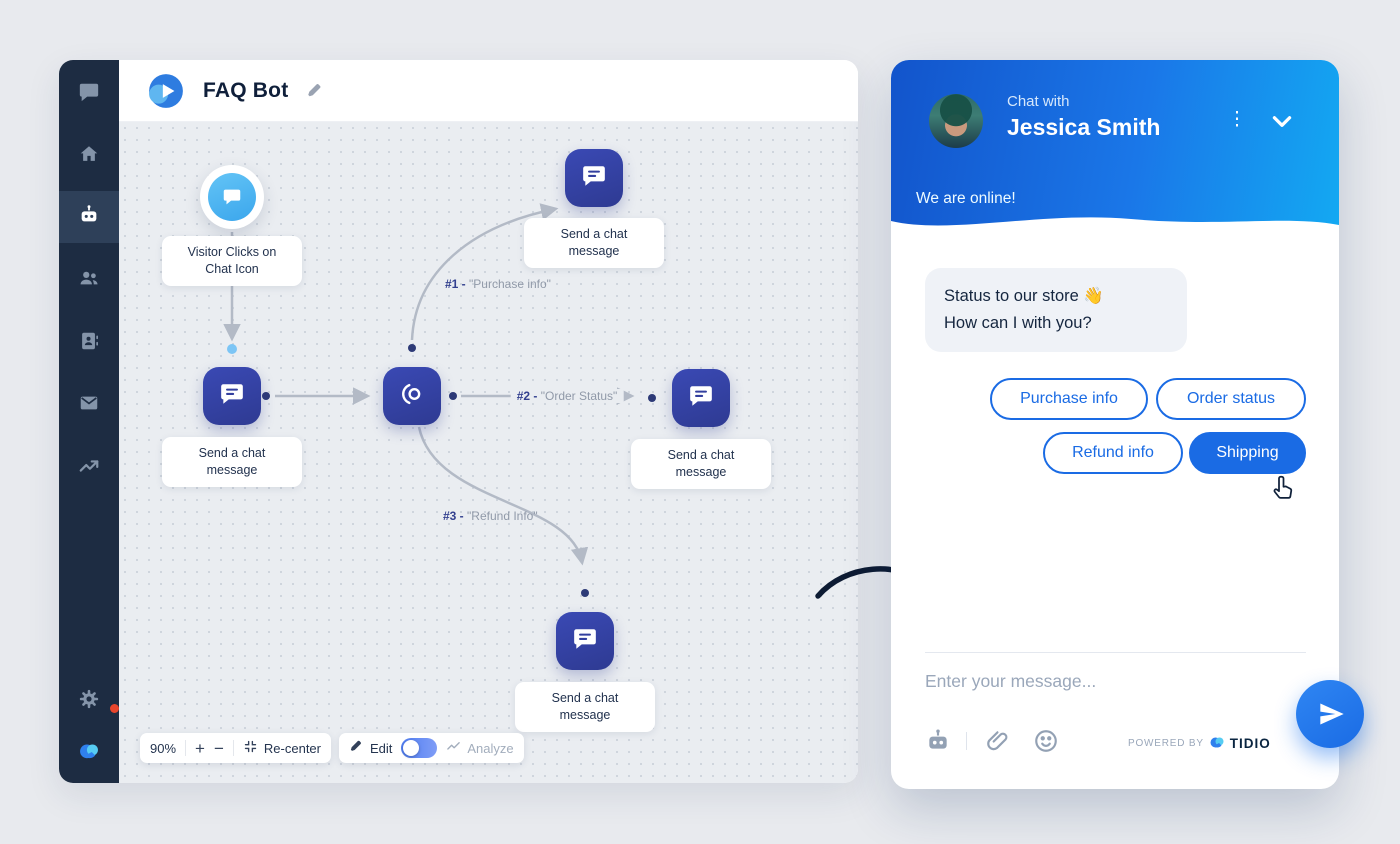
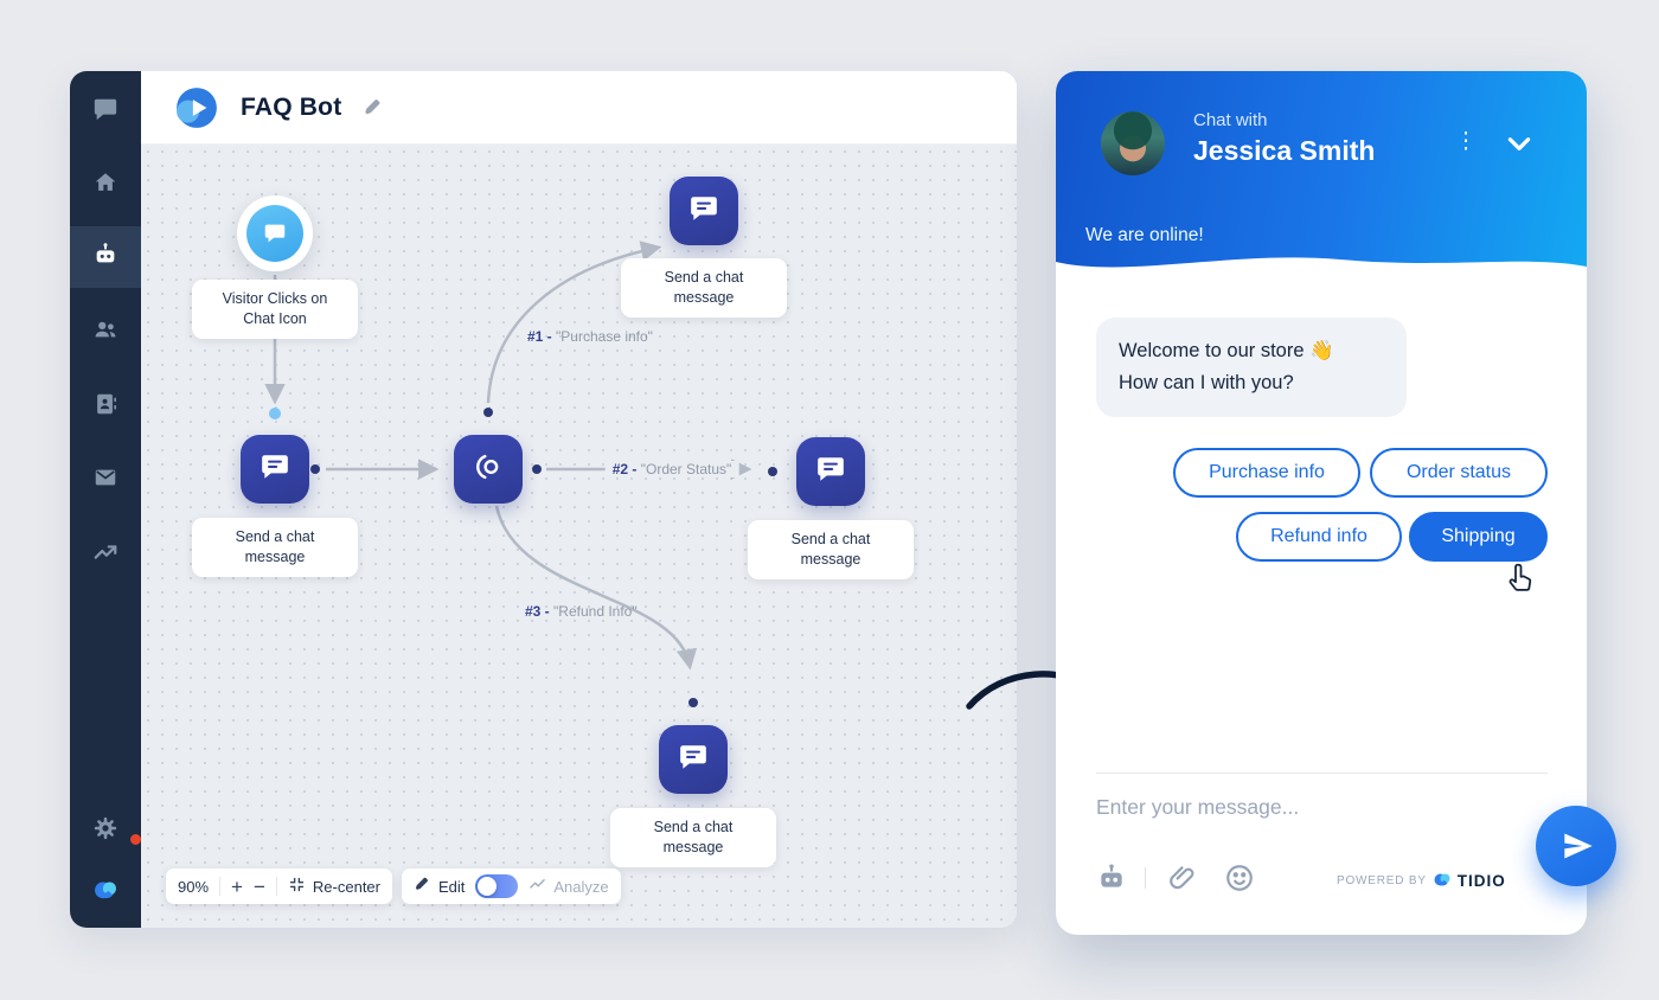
  FAQ Bot
  #1 - "Purchase info"
  #2 - "Order Status"
  #3 - "Refund Info"
  Visitor Clicks on
  Chat Icon
  Send a chat
  message
  Send a chat
  message
  Send a chat
  message
  Send a chat
  message
  90%
  +
  −
  Re-center
  Edit
  Analyze
  Chat with
  Jessica Smith
  ⋮
  We are online!
- Status to our store 👋
+ Welcome to our store 👋
  How can I with you?
  Purchase info
  Order status
  Refund info
  Shipping
  Enter your message...
  POWERED BY
  TIDIO
